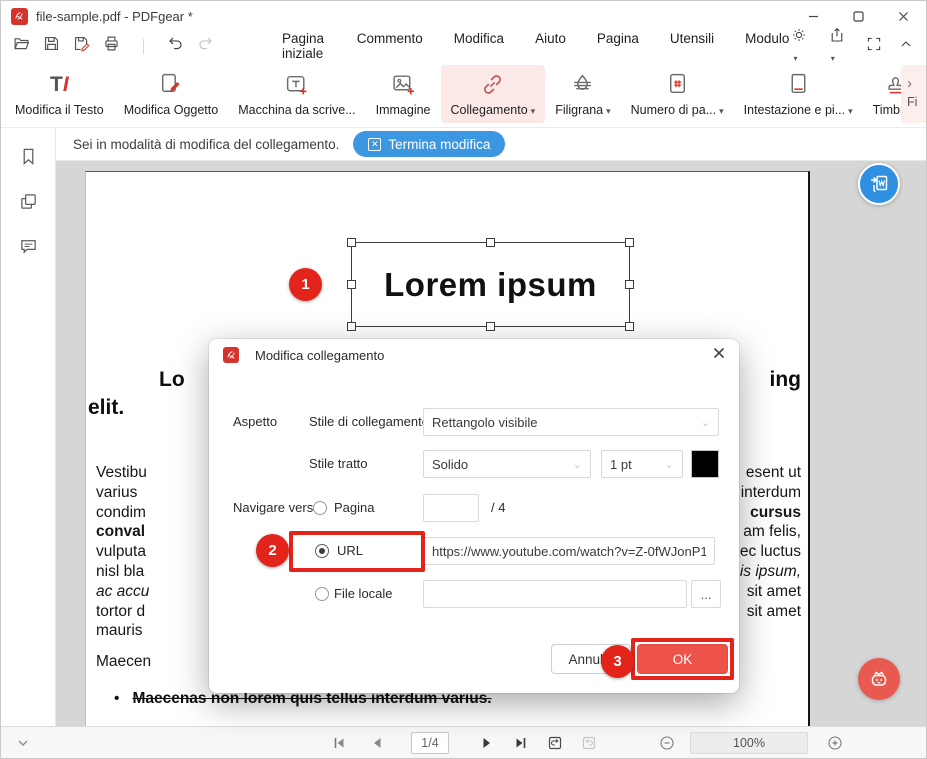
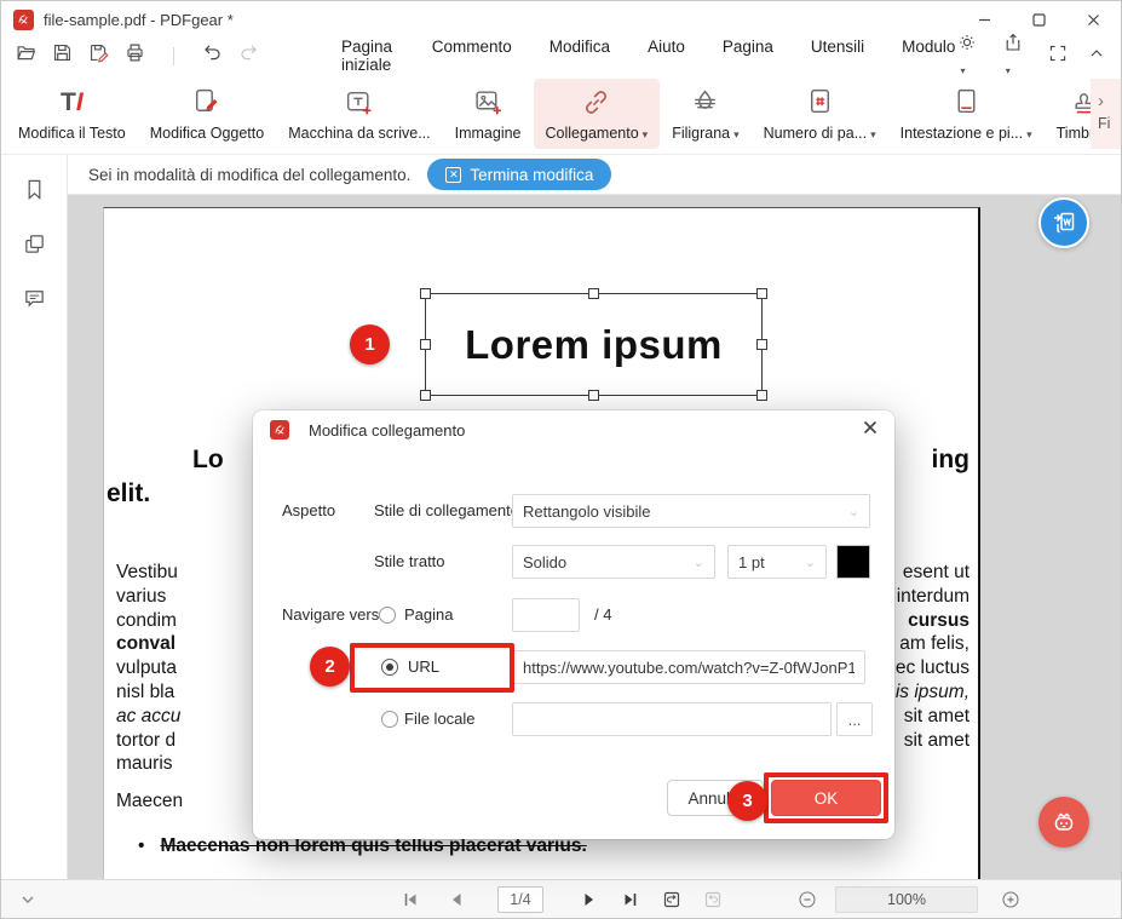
  file-sample.pdf - PDFgear *
  Pagina iniziale
  Commento
  Modifica
  Aiuto
  Pagina
  Utensili
  Modulo
  ▾
  ▾
  TI
  Modifica il Testo
  Modifica Oggetto
  Macchina da scrive...
  Immagine
  Collegamento ▾
  Filigrana ▾
  Numero di pa... ▾
  Intestazione e pi... ▾
  ›
  Fi
  Sei in modalità di modifica del collegamento.
  ✕
  Termina modifica
  Lo
  elit.
  ing
  Vestibu
  varius
  condim
  conval
  vulputa
  nisl bla
  ac accu
  tortor d
  mauris
  esent ut
  interdum
  cursus
  am felis,
  ec luctus
  is ipsum,
  sit amet
  sit amet
  Maecen
- • Maecenas non lorem quis tellus interdum varius.
+ • Maecenas non lorem quis tellus placerat varius.
  Lorem ipsum
  1
  Modifica collegamento
  Aspetto
  Stile di collegament
  Rettangolo visibile
  ⌄
  Stile tratto
  Solido
  ⌄
  1 pt
  ⌄
  Navigare vers
  Pagina
  / 4
  URL
  https://www.youtube.com/watch?v=Z-0fWJonP1
  2
  File locale
  ...
  OK
  3
  1/4
  100%
